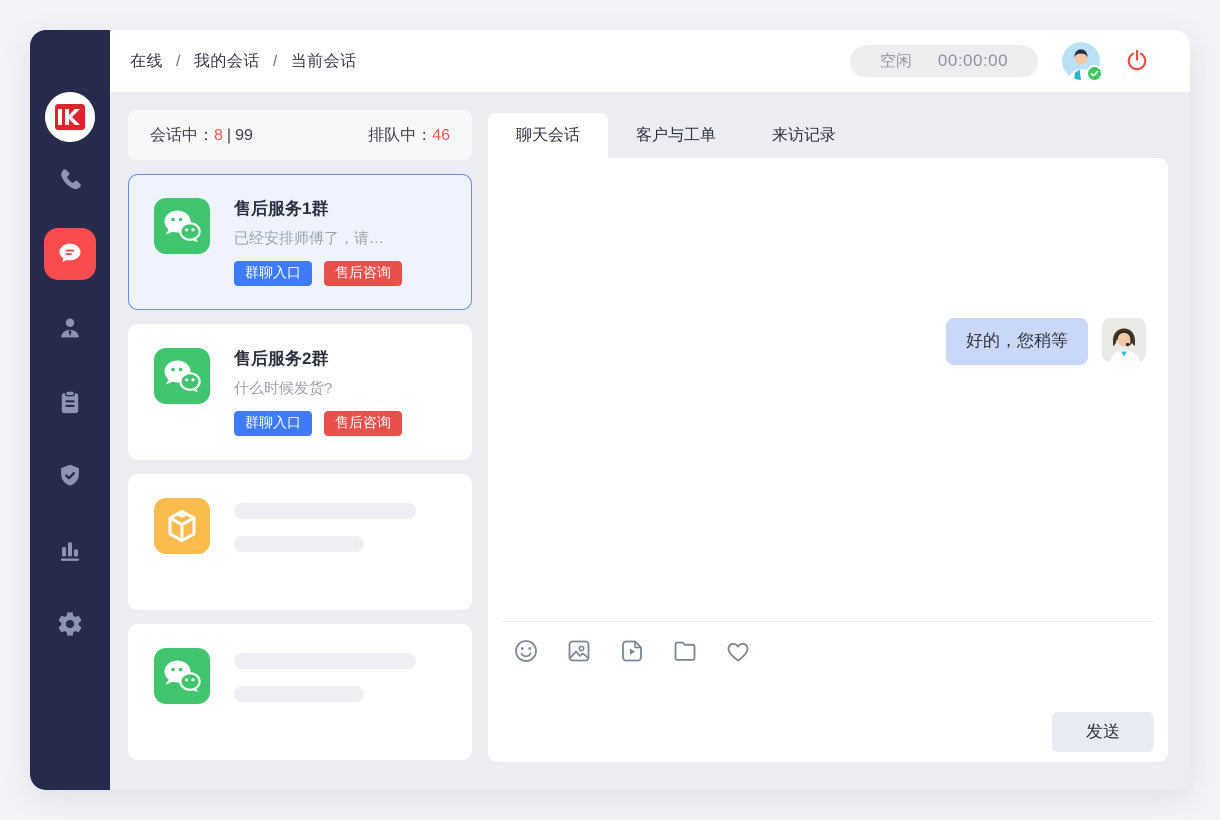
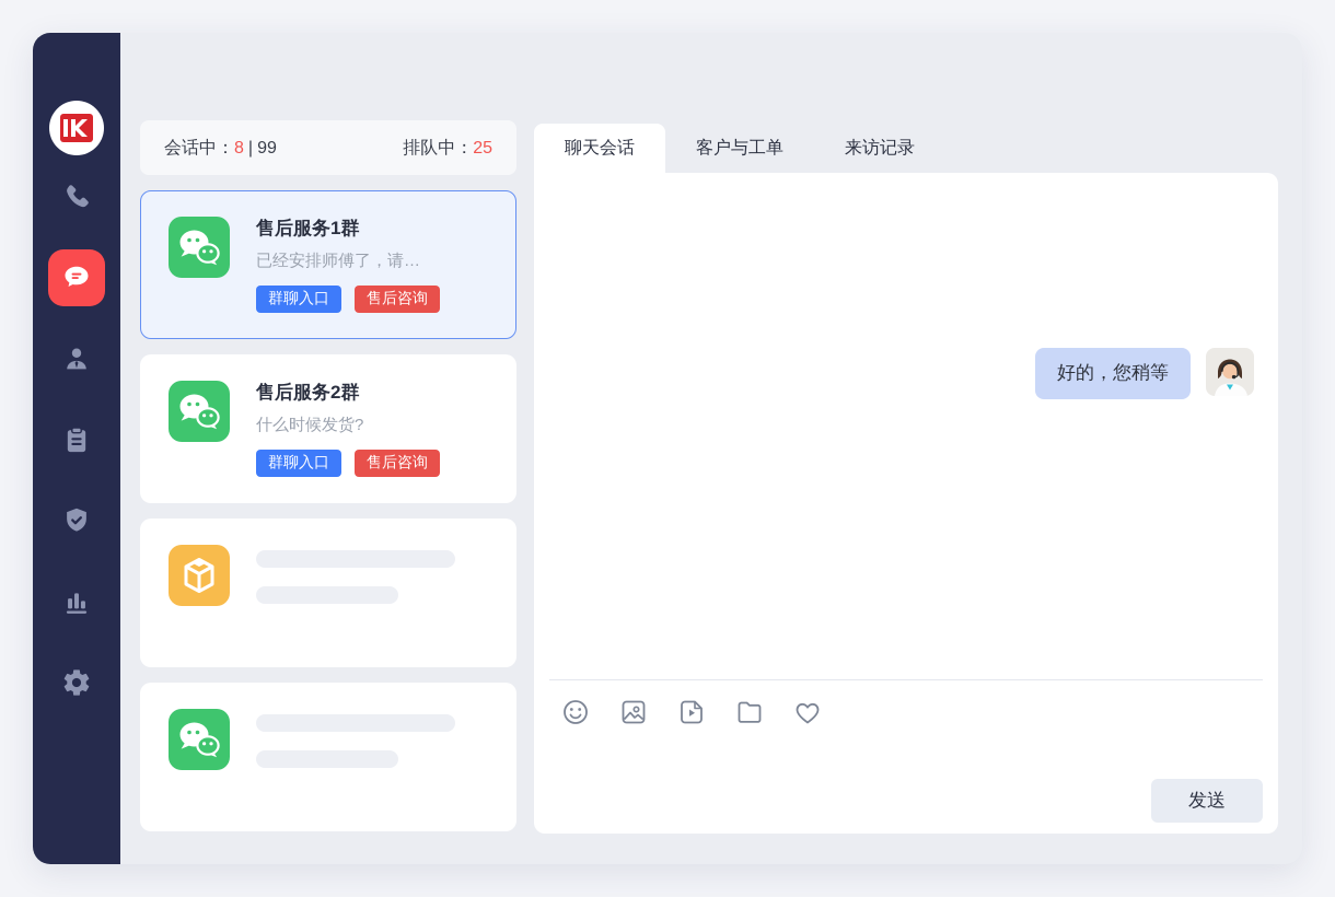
- 在线 / 我的会话 / 当前会话
- 空闲
- 00:00:00
  会话中：8 | 99
- 排队中：46
+ 排队中：25
  售后服务1群
  已经安排师傅了，请…
  群聊入口
  售后咨询
  售后服务2群
  什么时候发货?
  群聊入口
  售后咨询
  聊天会话
  客户与工单
  来访记录
  好的，您稍等
  发送
